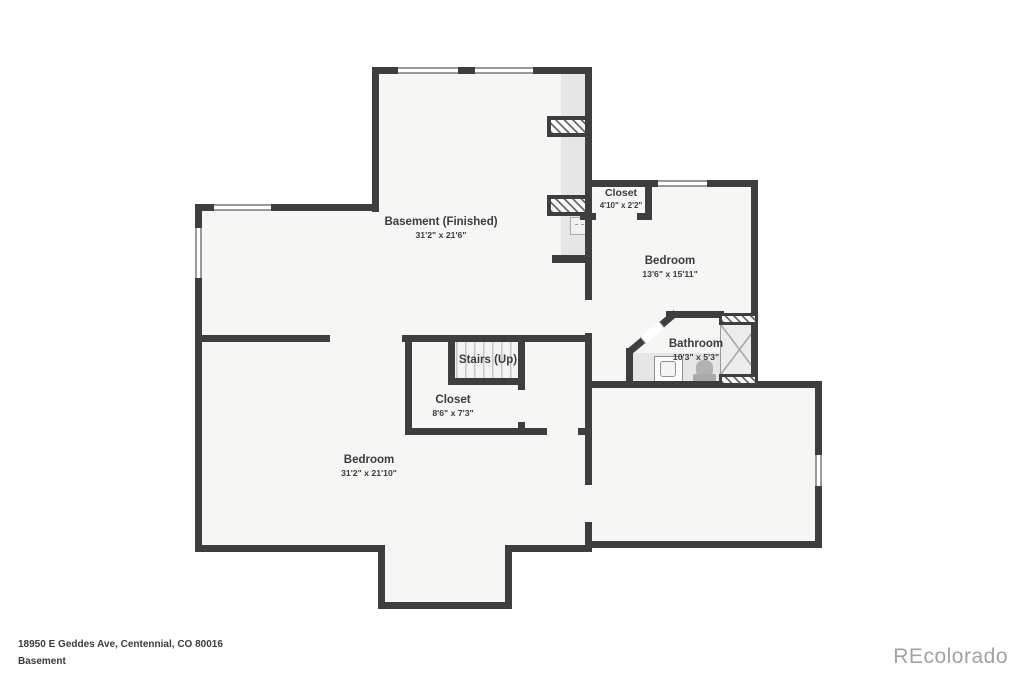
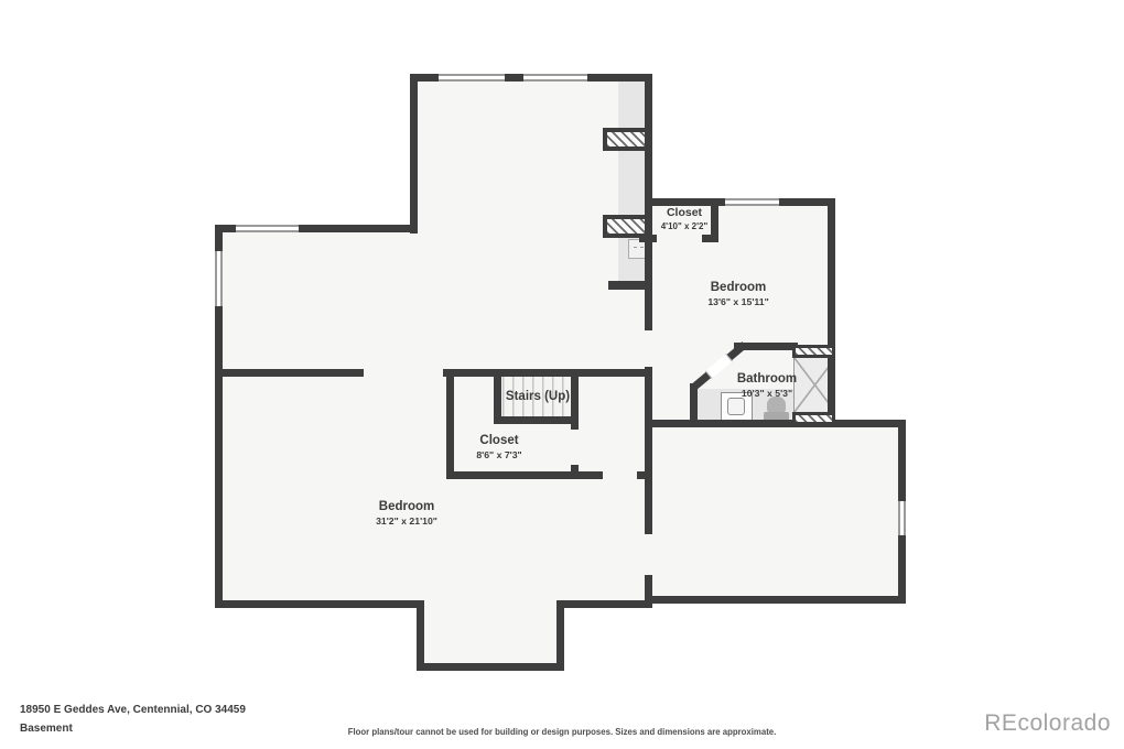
- Basement (Finished)
- 31'2" x 21'6"
  Closet
  4'10" x 2'2"
  Bedroom
  13'6" x 15'11"
  Bathroom
  10'3" x 5'3"
  Stairs (Up)
  Closet
  8'6" x 7'3"
  Bedroom
  31'2" x 21'10"
- 18950 E Geddes Ave, Centennial, CO 80016
+ 18950 E Geddes Ave, Centennial, CO 34459
  Basement
+ Floor plans/tour cannot be used for building or design purposes. Sizes and dimensions are approximate.
  REcolorado
